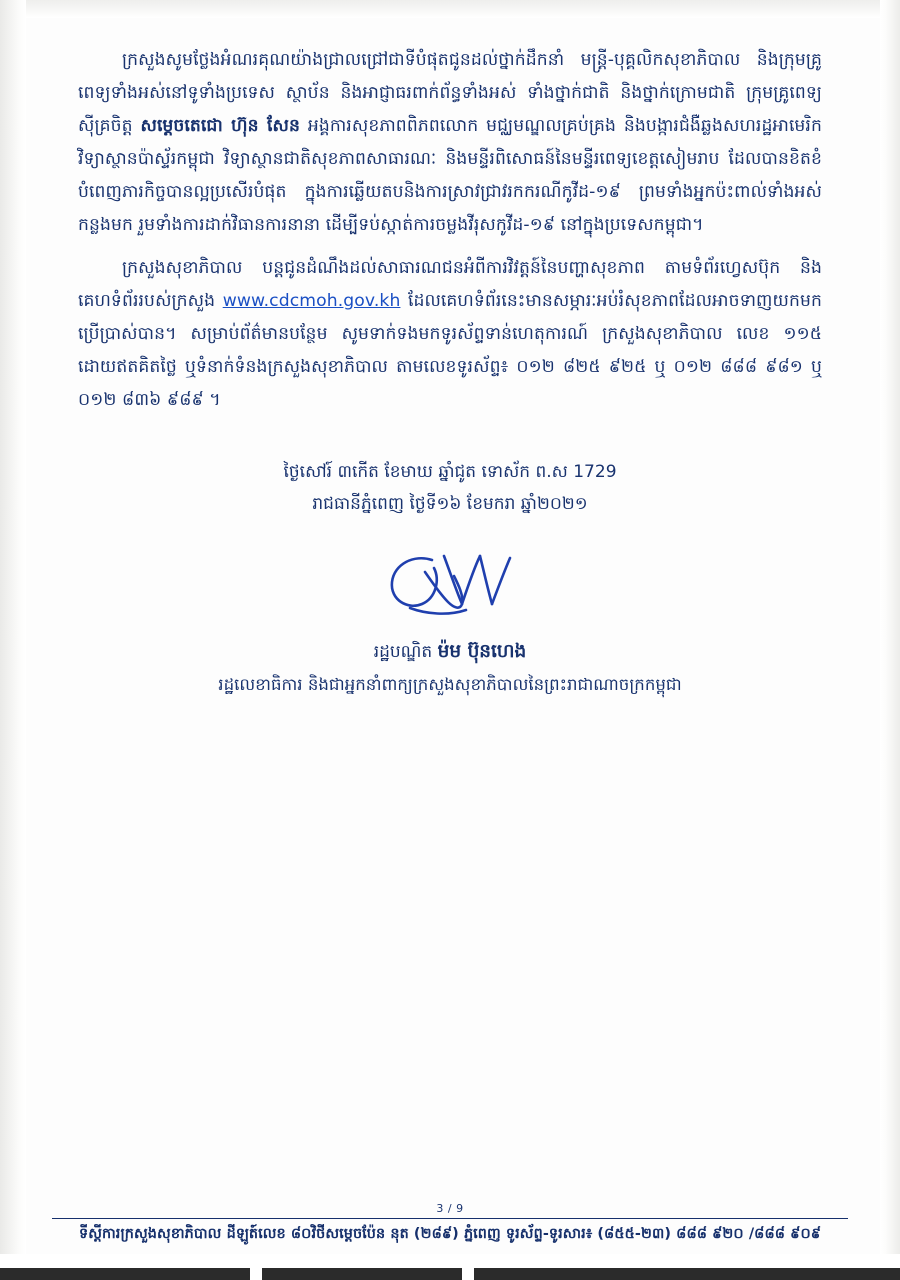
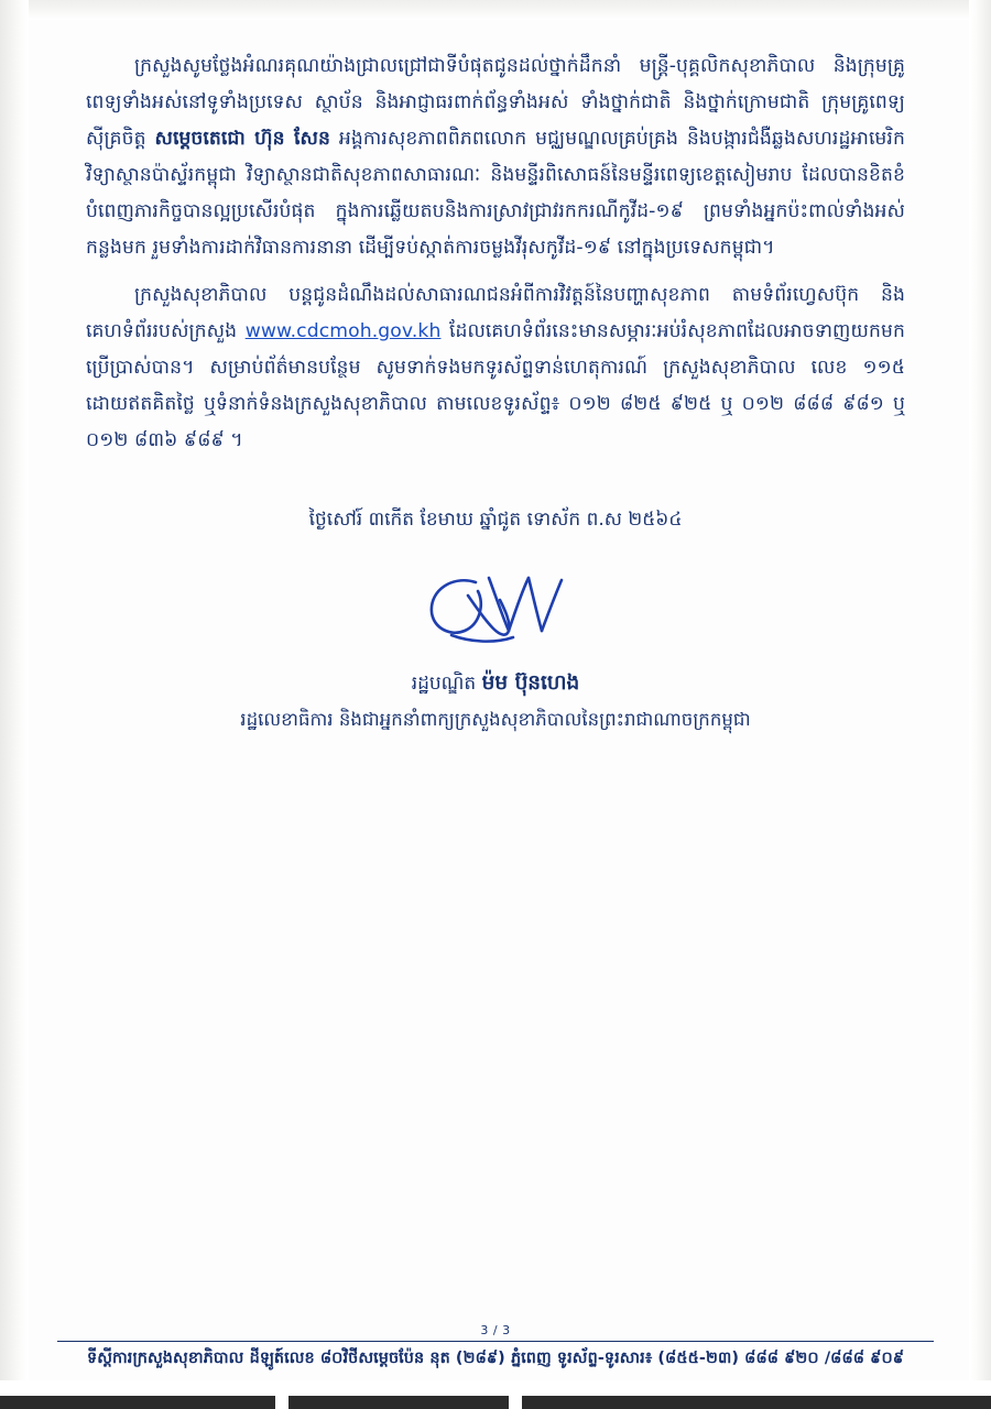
  ក្រសួងសូមថ្លែងអំណរគុណយ៉ាងជ្រាលជ្រៅជាទីបំផុតជូនដល់ថ្នាក់ដឹកនាំ មន្ត្រី-បុគ្គលិកសុខាភិបាល និងក្រុមគ្រូពេទ្យទាំងអស់នៅទូទាំងប្រទេស ស្ថាប័ន និងអាជ្ញាធរពាក់ព័ន្ធទាំងអស់ ទាំងថ្នាក់ជាតិ និងថ្នាក់ក្រោមជាតិ ក្រុមគ្រូពេទ្យស៊ីគ្រចិត្ត សម្តេចតេជោ ហ៊ុន សែន អង្គការសុខភាពពិភពលោក មជ្ឈមណ្ឌលគ្រប់គ្រង និងបង្ការជំងឺឆ្លងសហរដ្ឋអាមេរិក វិទ្យាស្ថានប៉ាស្ទ័រកម្ពុជា វិទ្យាស្ថានជាតិសុខភាពសាធារណៈ និងមន្ទីរពិសោធន៍នៃមន្ទីរពេទ្យខេត្តសៀមរាប ដែលបានខិតខំបំពេញភារកិច្ចបានល្អប្រសើរបំផុត ក្នុងការឆ្លើយតបនិងការស្រាវជ្រាវរកករណីកូវីដ-១៩ ព្រមទាំងអ្នកប៉ះពាល់ទាំងអស់កន្លងមក រួមទាំងការដាក់វិធានការនានា ដើម្បីទប់ស្កាត់ការចម្លងវីរុសកូវីដ-១៩ នៅក្នុងប្រទេសកម្ពុជា។
  ក្រសួងសុខាភិបាល បន្តជូនដំណឹងដល់សាធារណជនអំពីការវិវត្តន៍នៃបញ្ហាសុខភាព តាមទំព័រហ្វេសប៊ុក និងគេហទំព័ររបស់ក្រសួង www.cdcmoh.gov.kh ដែលគេហទំព័រនេះមានសម្ភារៈអប់រំសុខភាពដែលអាចទាញយកមកប្រើប្រាស់បាន។ សម្រាប់ព័ត៌មានបន្ថែម សូមទាក់ទងមកទូរស័ព្ទទាន់ហេតុការណ៍ ក្រសួងសុខាភិបាល លេខ ១១៥ ដោយឥតគិតថ្លៃ ឬទំនាក់ទំនងក្រសួងសុខាភិបាល តាមលេខទូរស័ព្ទ៖ ០១២ ៨២៥ ៩២៥ ឬ ០១២ ៨៨៨ ៩៨១ ឬ ០១២ ៨៣៦ ៩៨៩ ។
- ថ្ងៃសៅរ៍ ៣កើត ខែមាឃ ឆ្នាំជូត ទោស័ក ព.ស 1729
+ ថ្ងៃសៅរ៍ ៣កើត ខែមាឃ ឆ្នាំជូត ទោស័ក ព.ស ២៥៦៤
- រាជធានីភ្នំពេញ ថ្ងៃទី១៦ ខែមករា ឆ្នាំ២០២១
  រដ្ឋបណ្ឌិត ម៉ម ប៊ុនហេង
  រដ្ឋលេខាធិការ និងជាអ្នកនាំពាក្យក្រសួងសុខាភិបាលនៃព្រះរាជាណាចក្រកម្ពុជា
- 3 / 9
+ 3 / 3
  ទីស្តីការក្រសួងសុខាភិបាល ដីឡូត៍លេខ ៨០វិថីសម្តេចប៉ែន នុត (២៨៩) ភ្នំពេញ ទូរស័ព្ទ-ទូរសារ៖ (៨៥៥-២៣) ៨៨៨ ៩២០ /៨៨៨ ៩០៩
